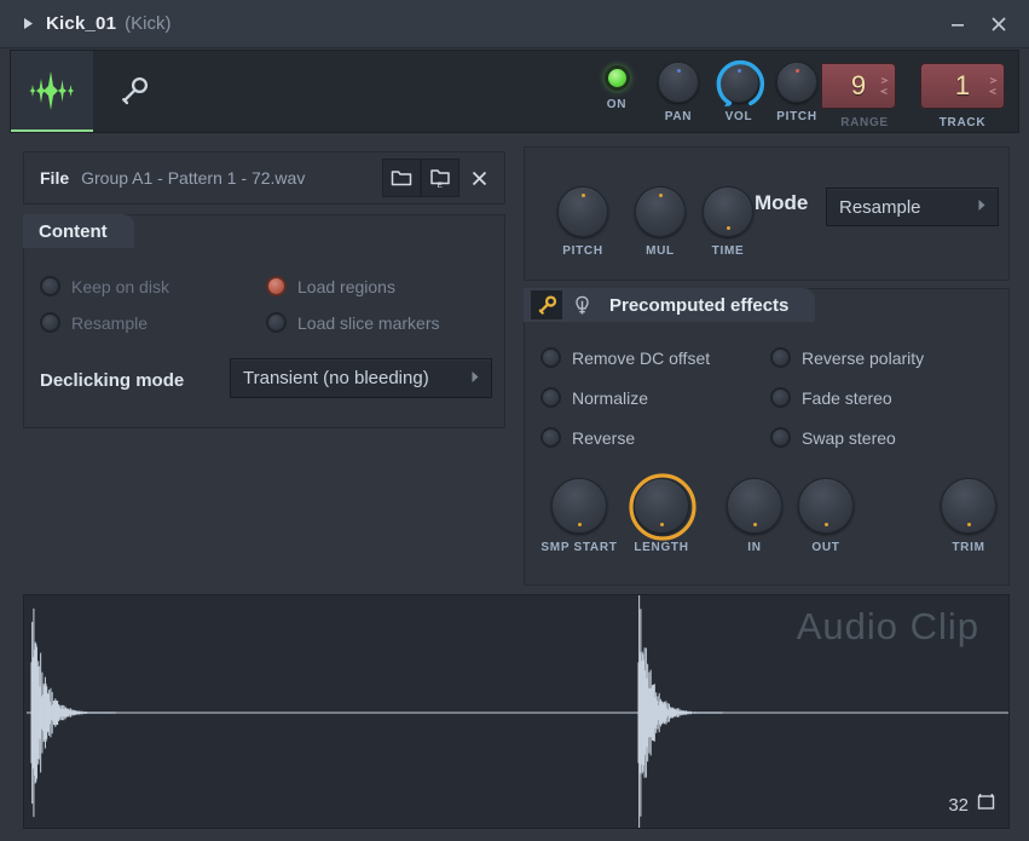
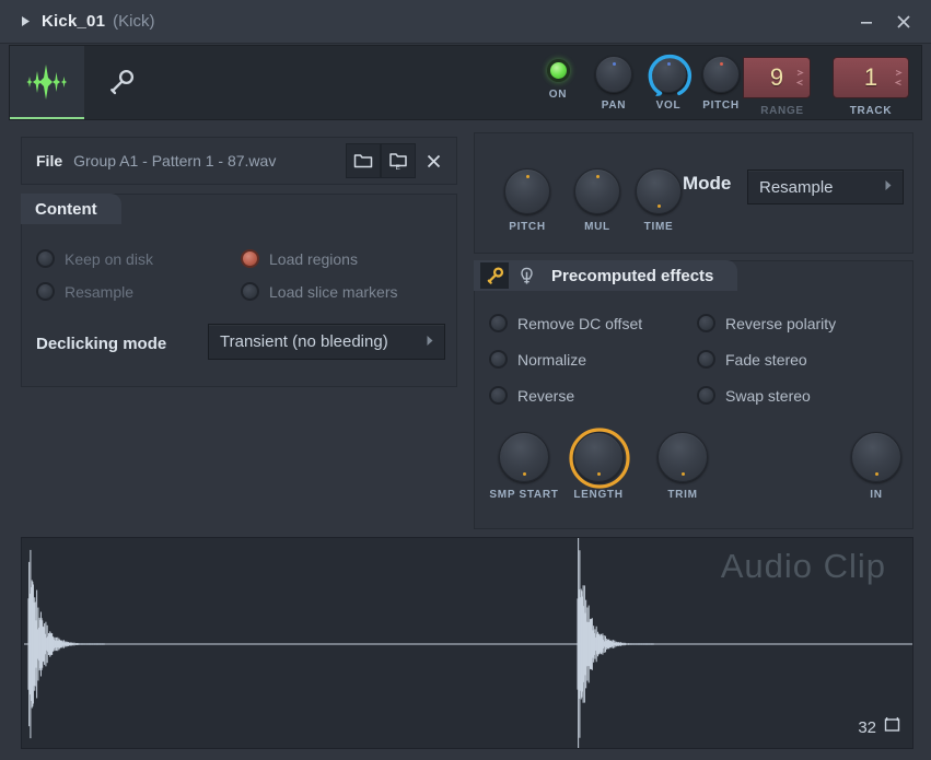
  Kick_01
  (Kick)
  ON
  PAN
  VOL
  PITCH
  9
  RANGE
  1
  TRACK
  File
- Group A1 - Pattern 1 - 72.wav
+ Group A1 - Pattern 1 - 87.wav
  Content
  Keep on disk
  Load regions
  Resample
  Load slice markers
  Declicking mode
  Transient (no bleeding)
  PITCH
  MUL
  TIME
  Mode
  Resample
  Precomputed effects
  Remove DC offset
  Reverse polarity
  Normalize
  Fade stereo
  Reverse
  Swap stereo
  SMP START
  LENGTH
- IN
+ TRIM
- OUT
- TRIM
+ IN
  Audio Clip
  32
